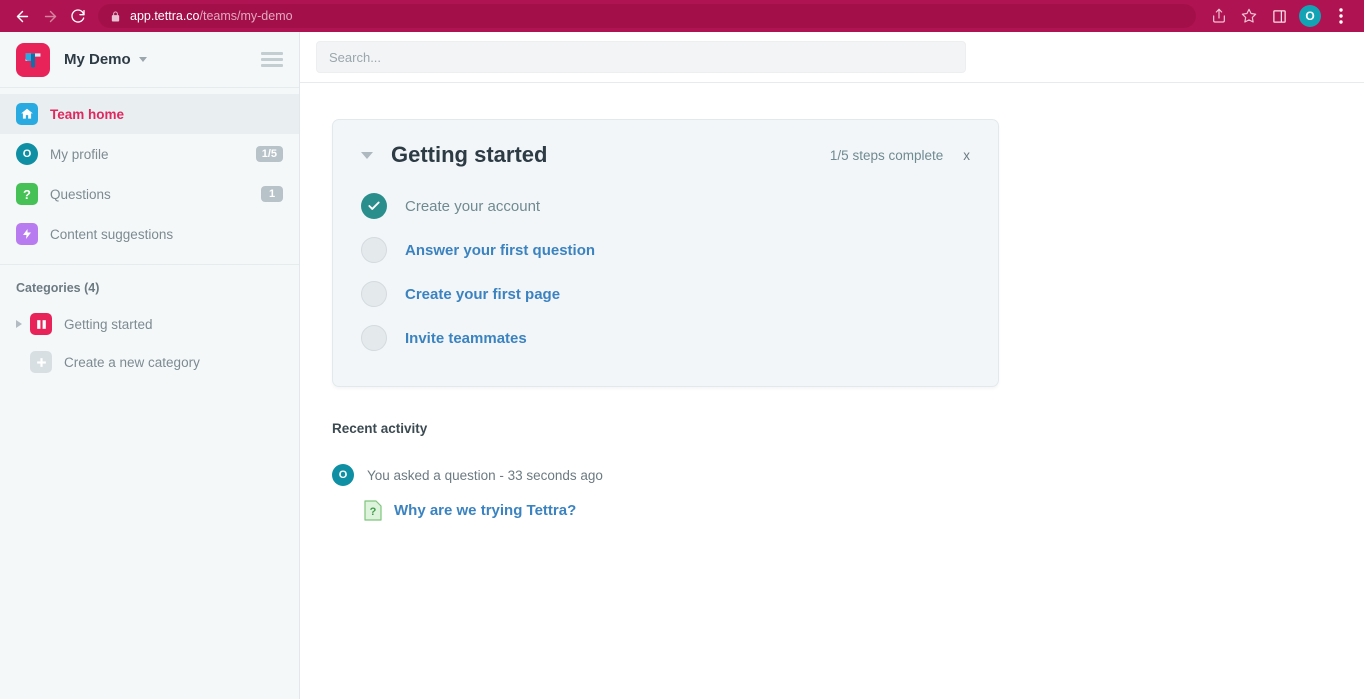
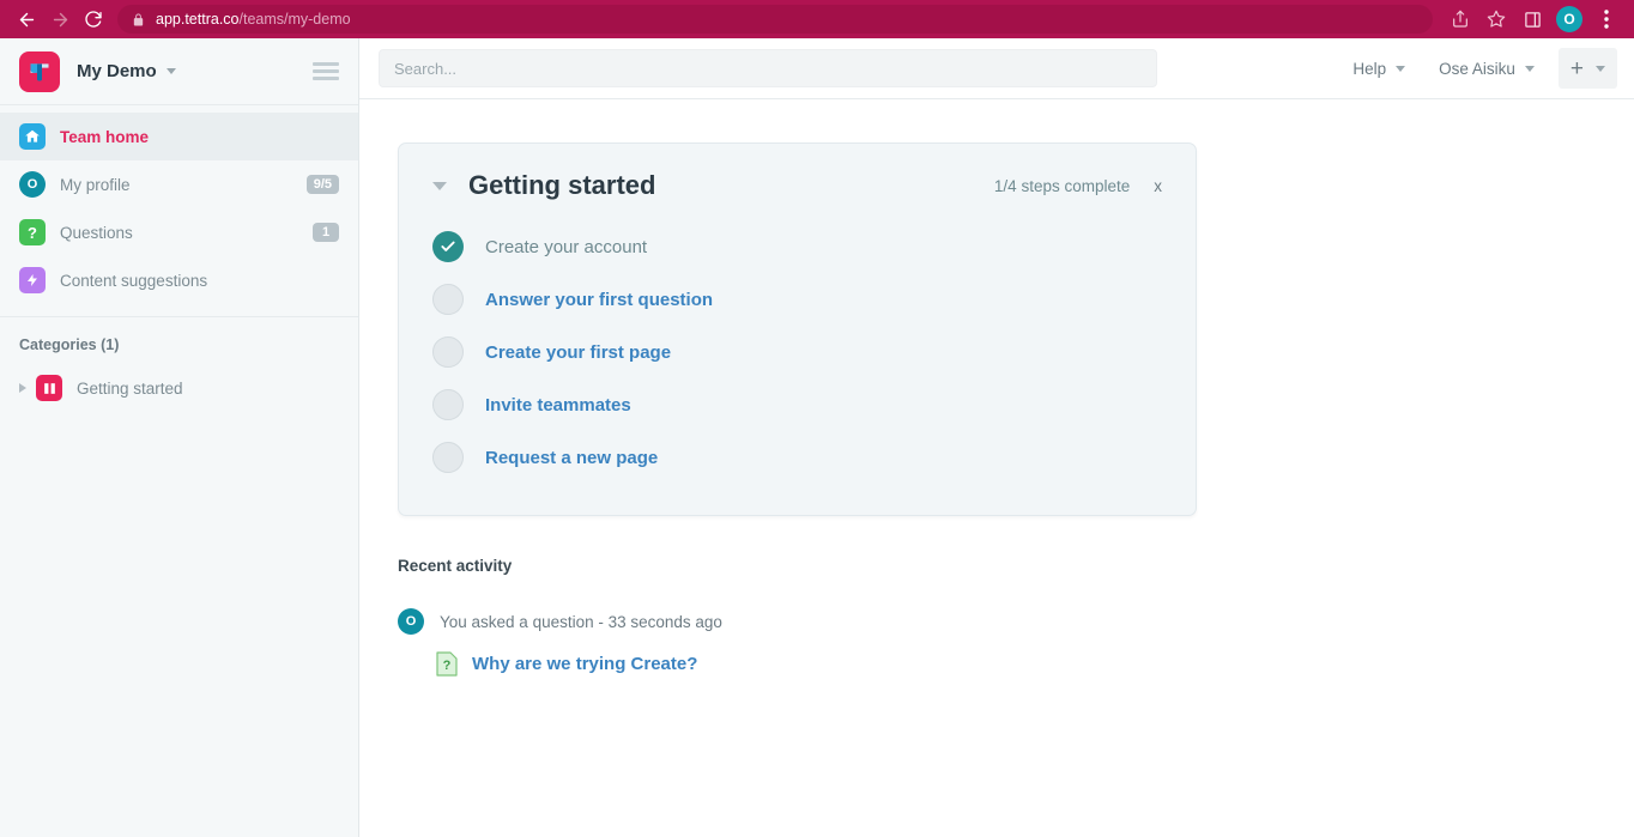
  app.tettra.co/teams/my-demo
  O
  My Demo
  Team home
  O
  My profile
- 1/5
+ 9/5
  ?
  Questions
  1
  Content suggestions
- Categories (4)
+ Categories (1)
  Getting started
- Create a new category
  Search...
+ Help
+ Ose Aisiku
+ +
  Getting started
- 1/5 steps complete
+ 1/4 steps complete
  x
  Create your account
  Answer your first question
  Create your first page
  Invite teammates
+ Request a new page
  Recent activity
  O
  You asked a question - 33 seconds ago
  ?
- Why are we trying Tettra?
+ Why are we trying Create?
